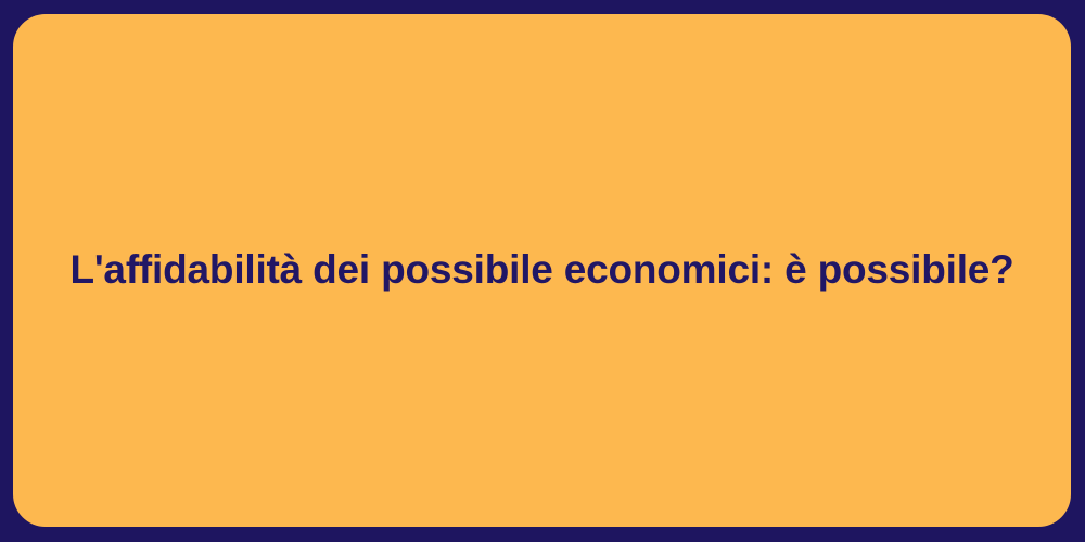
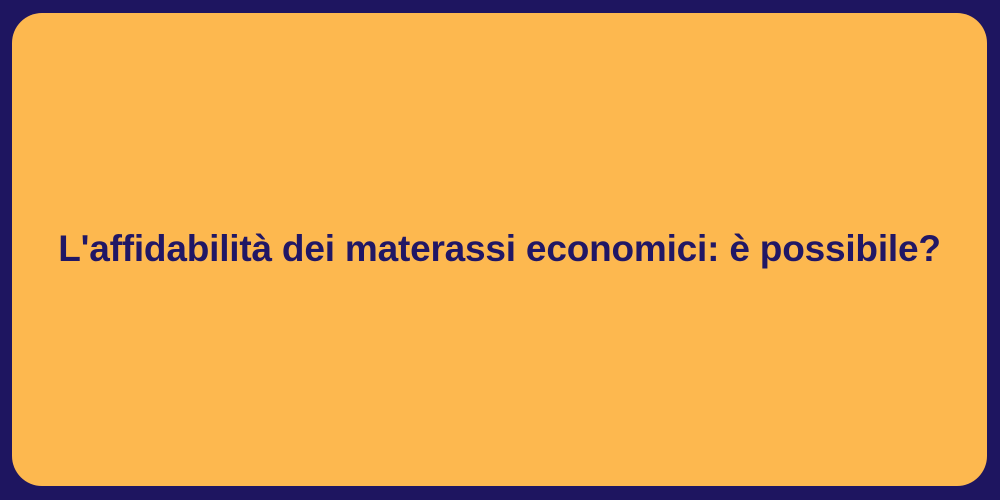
- L'affidabilità dei possibile economici: è possibile?
+ L'affidabilità dei materassi economici: è possibile?
